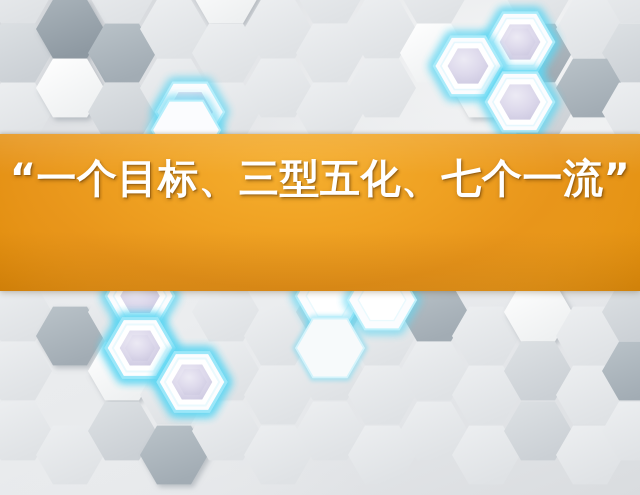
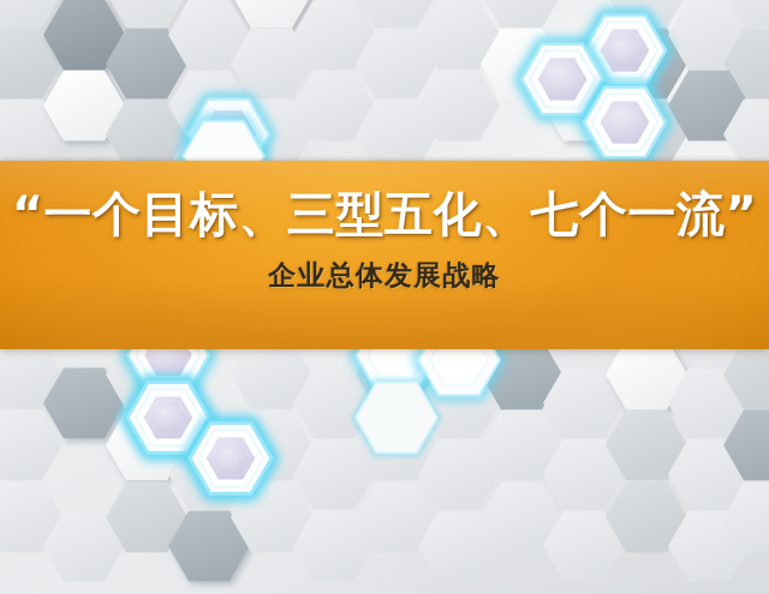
  “一个目标、三型五化、七个一流”
+ 企业总体发展战略
